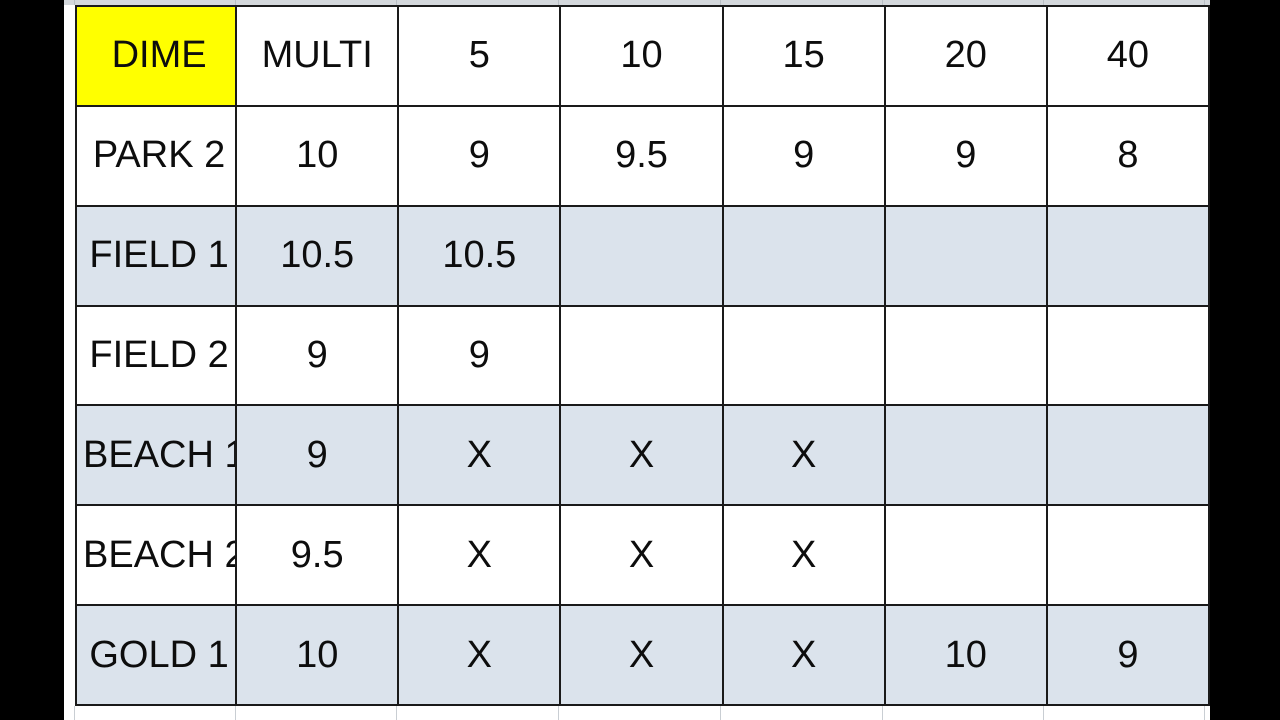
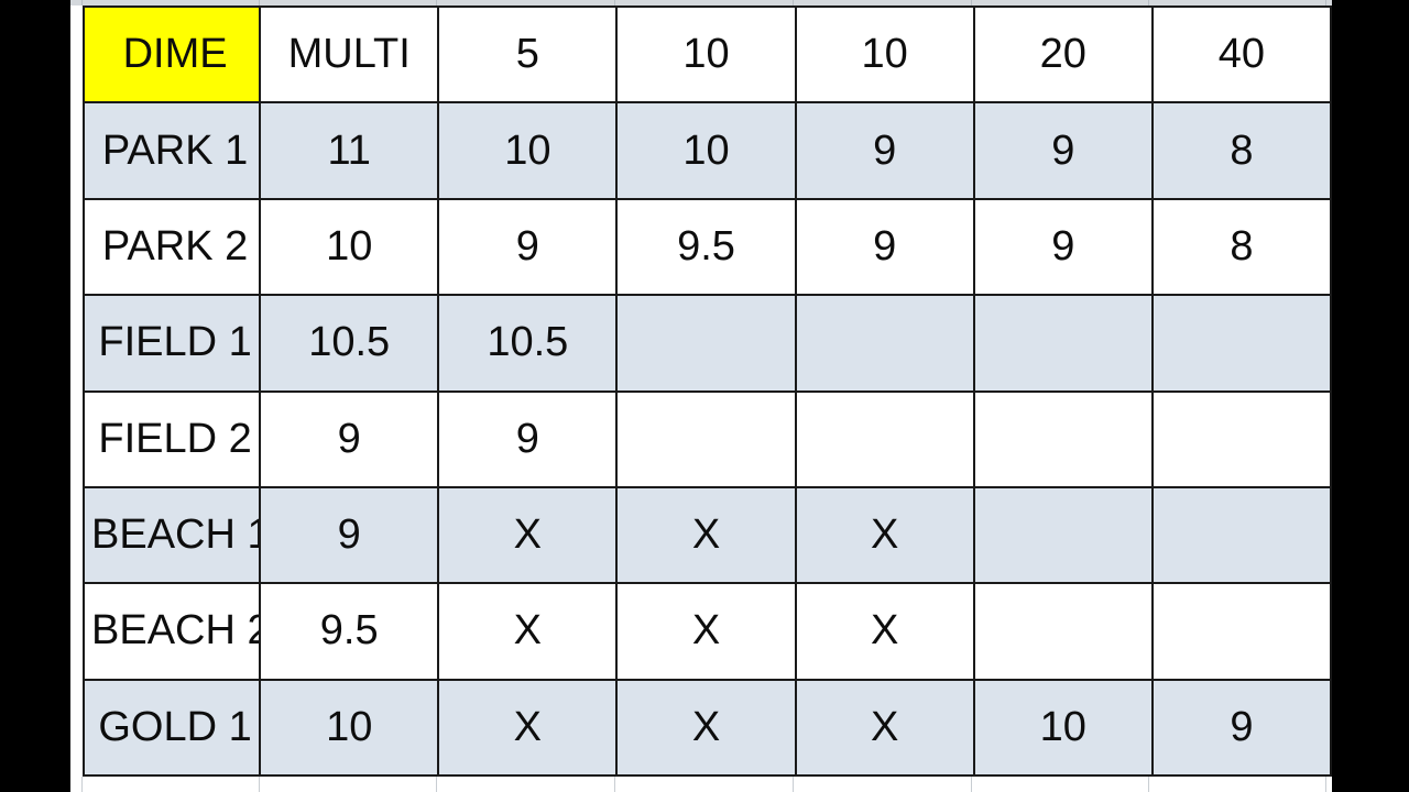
- DIME	MULTI	5	10	15	20	40
+ DIME	MULTI	5	10	10	20	40
+ PARK 1	11	10	10	9	9	8
  PARK 2	10	9	9.5	9	9	8
  FIELD 1	10.5	10.5
  FIELD 2	9	9
  BEACH 1	9	X	X	X
  BEACH 2	9.5	X	X	X
  GOLD 1	10	X	X	X	10	9
